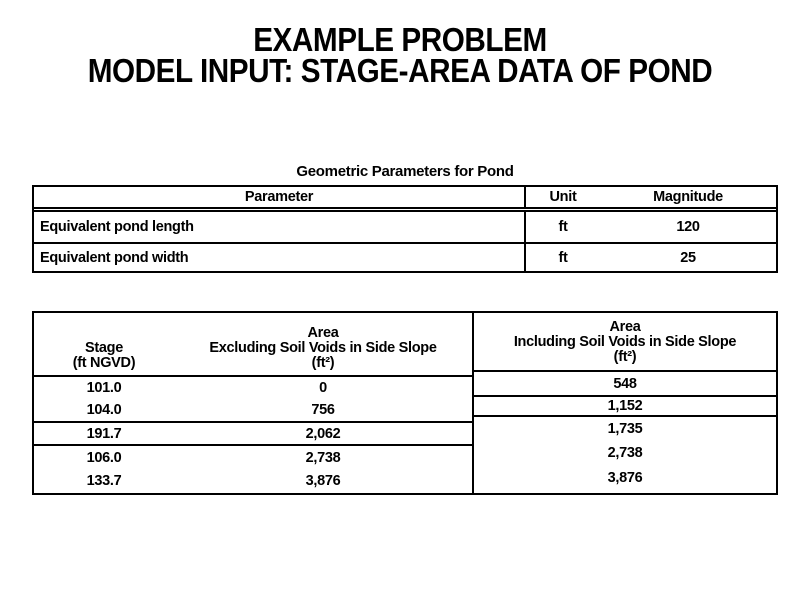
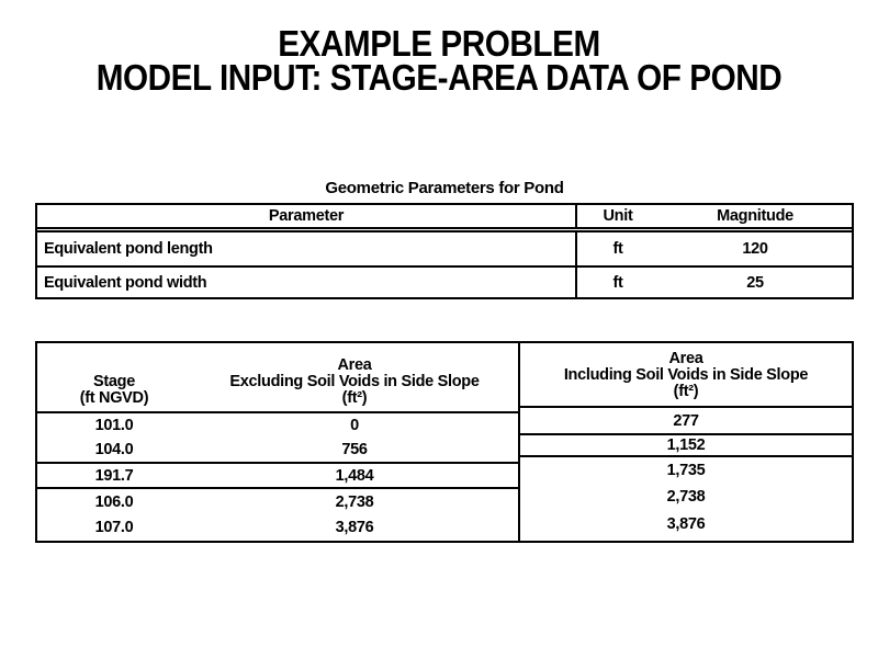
  EXAMPLE PROBLEM
  MODEL INPUT: STAGE-AREA DATA OF POND
  Geometric Parameters for Pond
  Parameter
  Unit
  Magnitude
  Equivalent pond length
  ft
  120
  Equivalent pond width
  ft
  25
  Stage
  (ft NGVD)
  Area
  Excluding Soil Voids in Side Slope
  (ft²)
  101.0
  0
  104.0
  756
  191.7
- 2,062
+ 1,484
  106.0
  2,738
- 133.7
+ 107.0
  3,876
  Area
  Including Soil Voids in Side Slope
  (ft²)
- 548
+ 277
  1,152
  1,735
  2,738
  3,876
